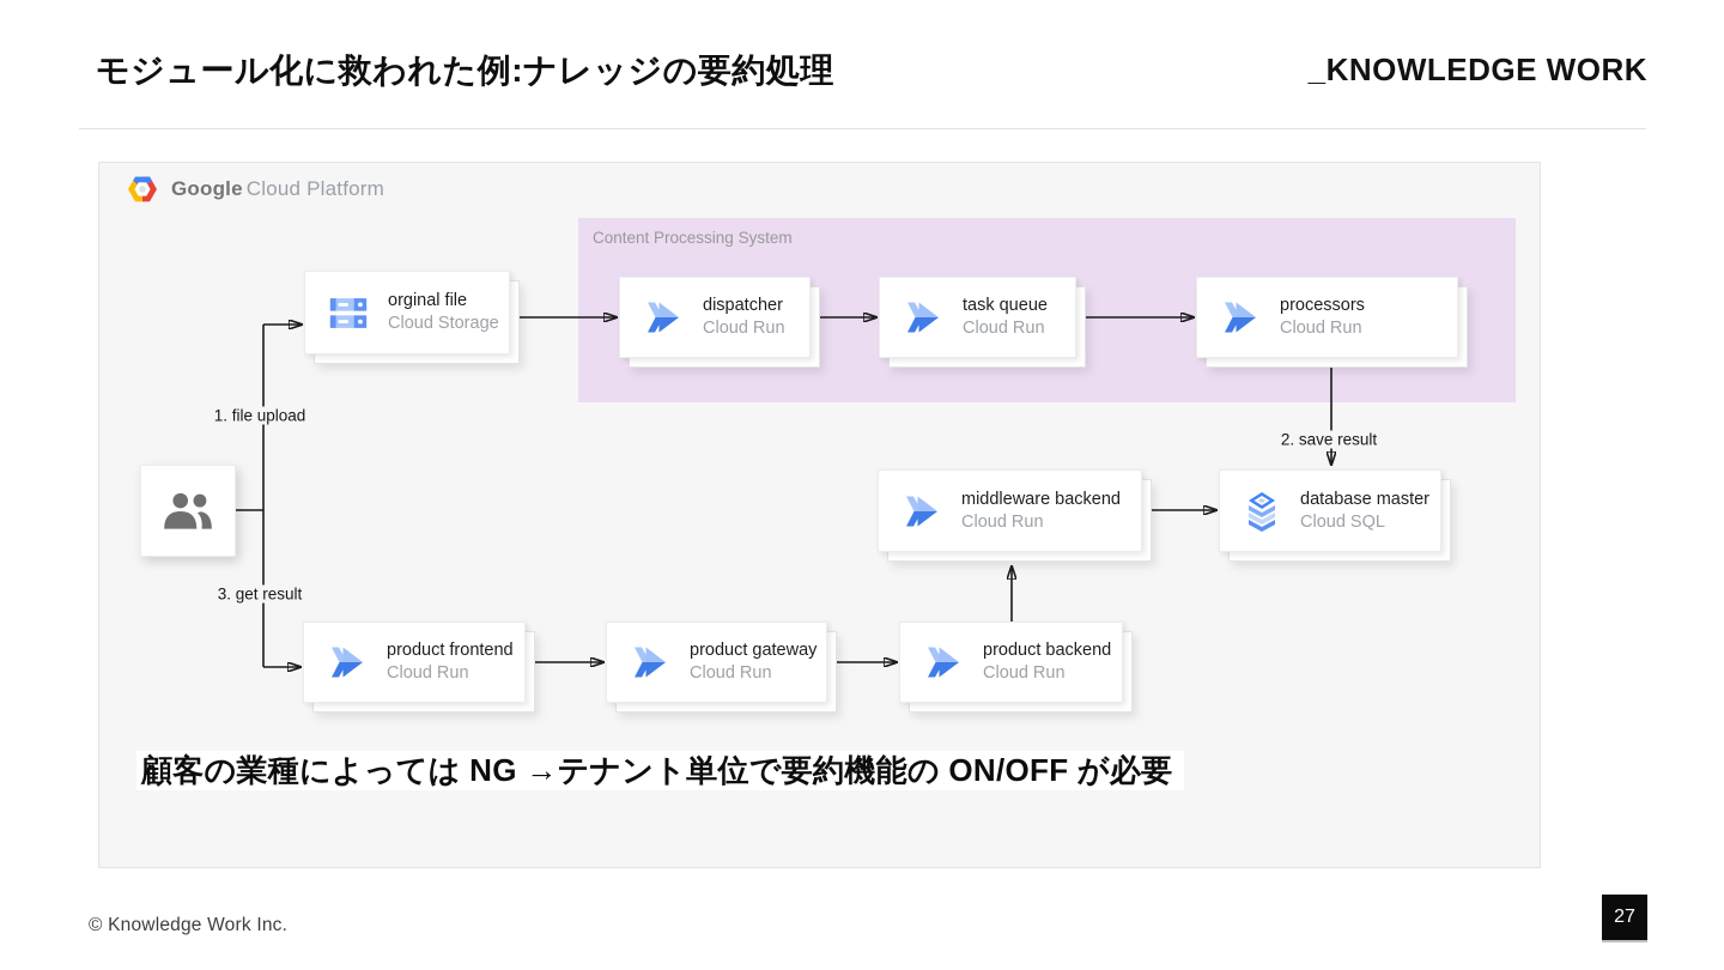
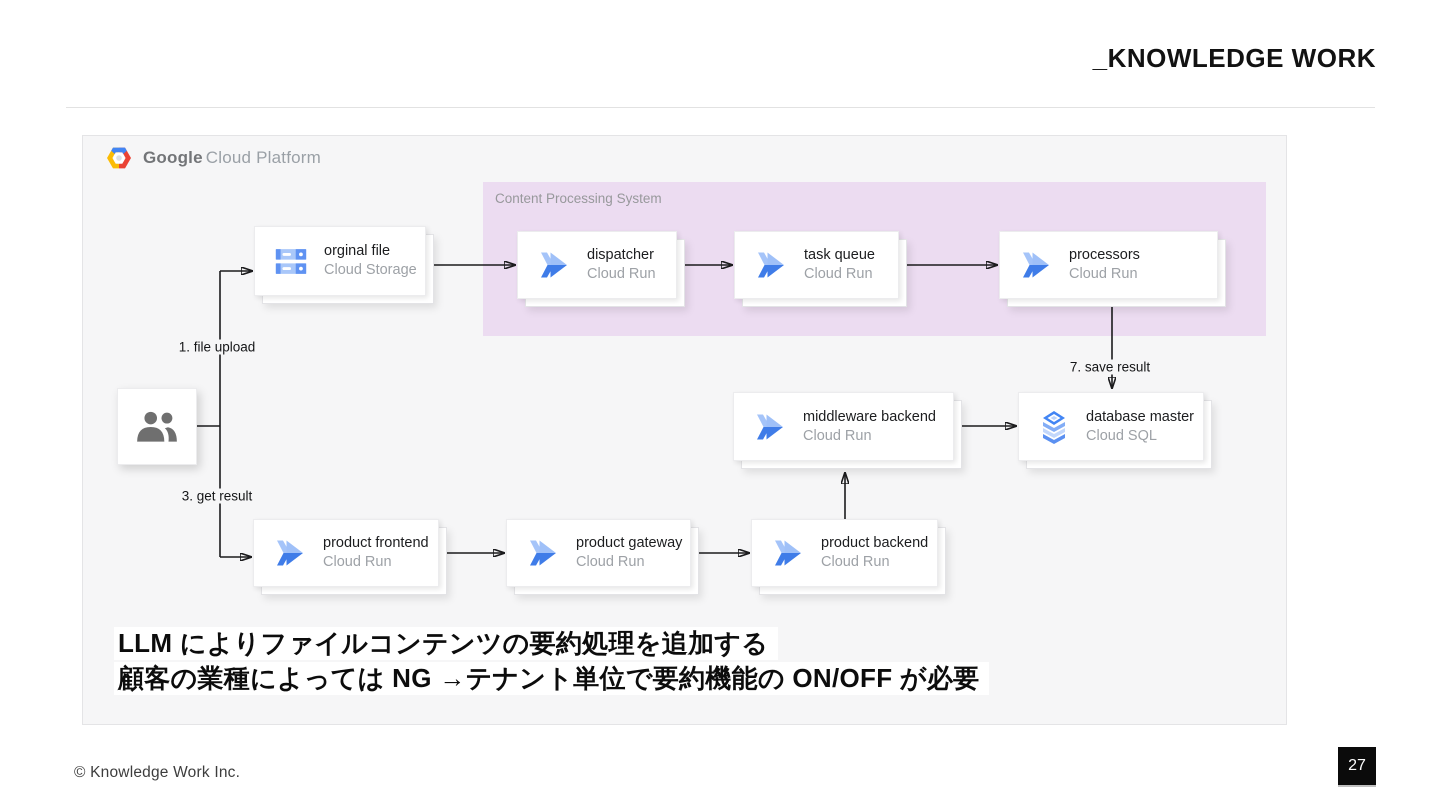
- モジュール化に救われた例:ナレッジの要約処理
  _KNOWLEDGE WORK
  Google Cloud Platform
  Content Processing System
  1. file upload
- 2. save result
+ 7. save result
  3. get result
  orginal file
  Cloud Storage
  dispatcher
  Cloud Run
  task queue
  Cloud Run
  processors
  Cloud Run
  middleware backend
  Cloud Run
  database master
  Cloud SQL
  product frontend
  Cloud Run
  product gateway
  Cloud Run
  product backend
  Cloud Run
+ LLM によりファイルコンテンツの要約処理を追加する
  顧客の業種によっては NG →テナント単位で要約機能の ON/OFF が必要
  © Knowledge Work Inc.
  27
